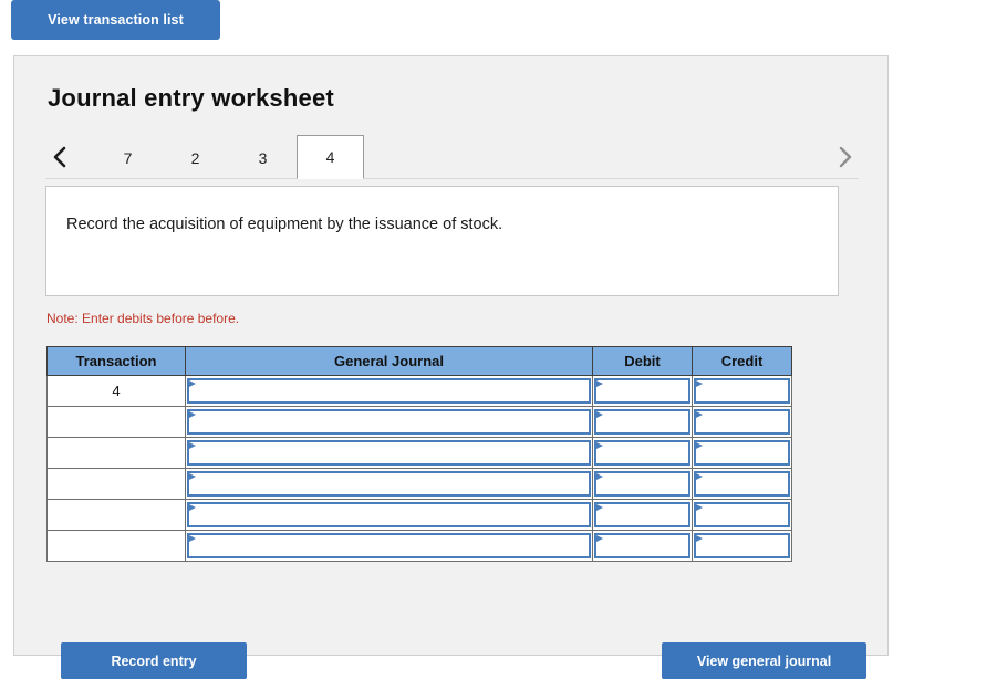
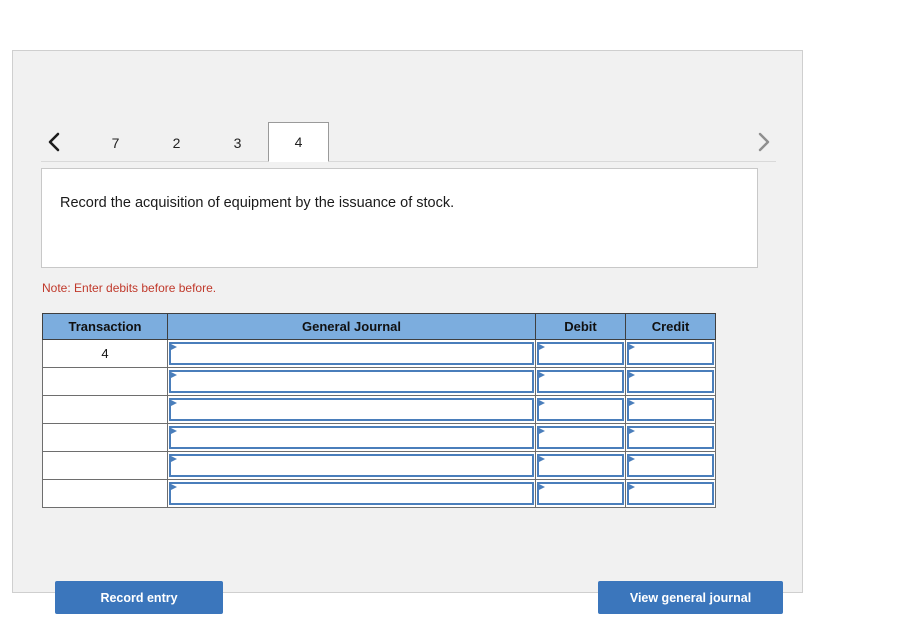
- View transaction list
- Journal entry worksheet
  7
  2
  3
  4
  Record the acquisition of equipment by the issuance of stock.
  Note: Enter debits before before.
  Transaction	General Journal	Debit	Credit
  4
  Record entry
  View general journal
